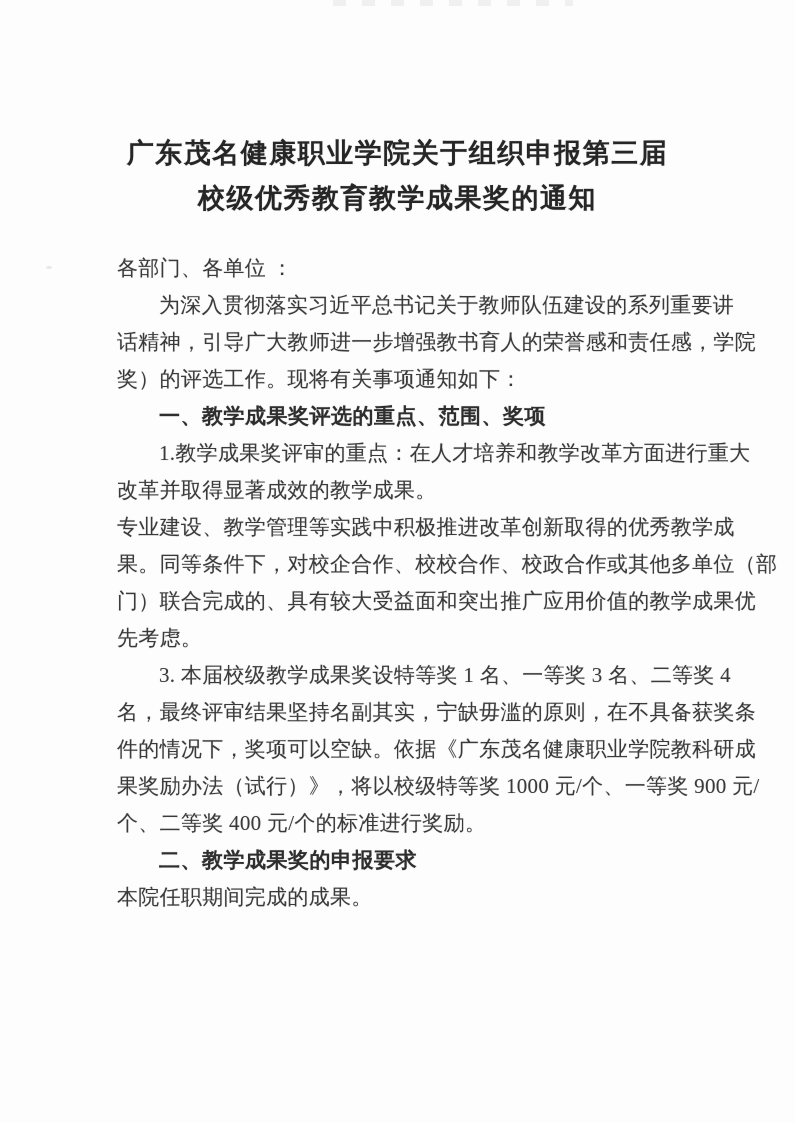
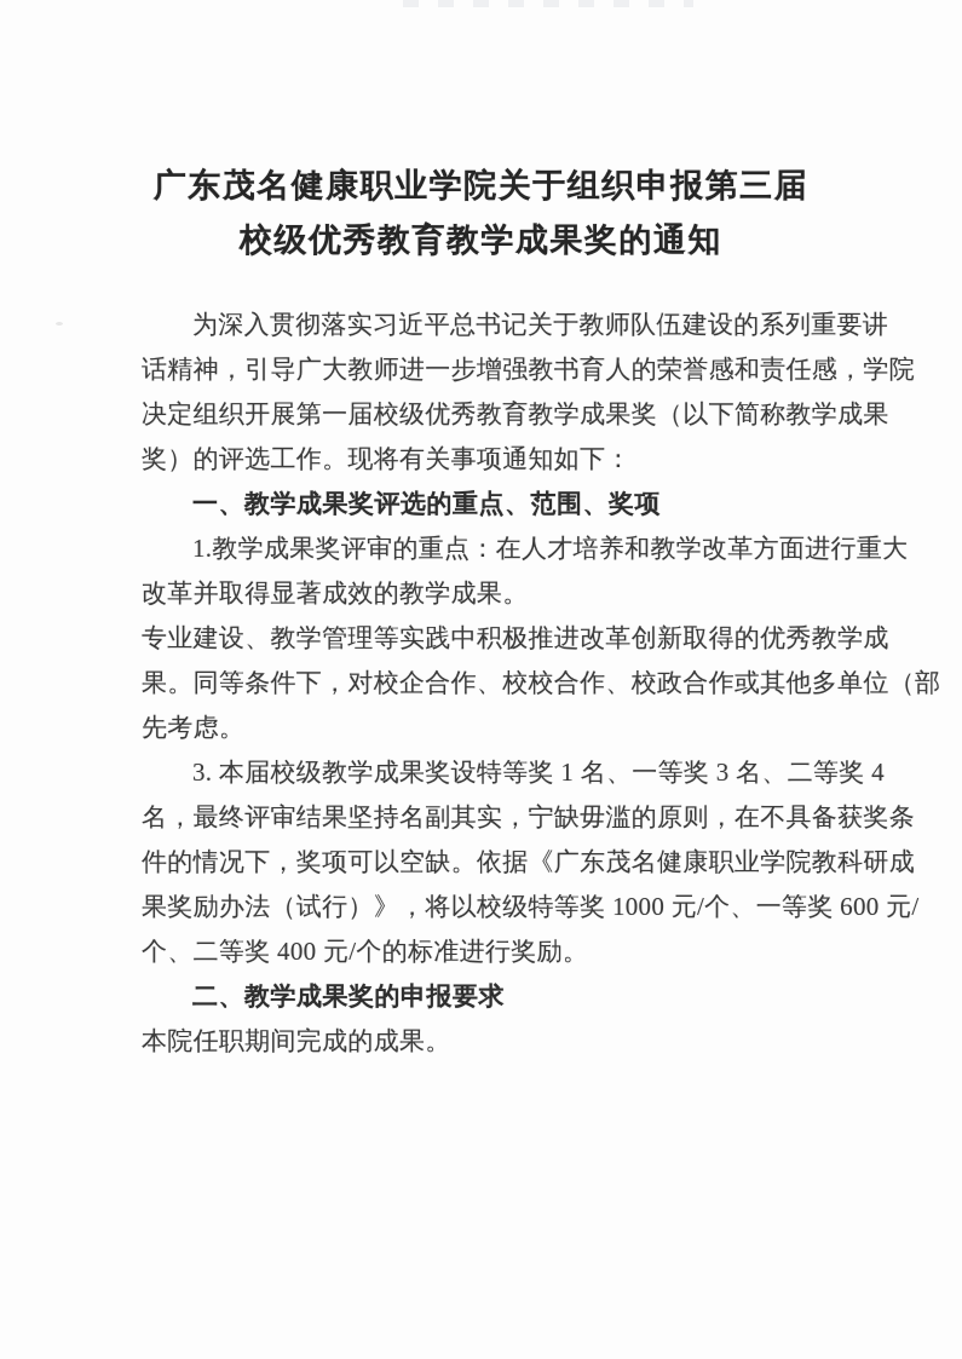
  广东茂名健康职业学院关于组织申报第三届
  校级优秀教育教学成果奖的通知
- 各部门、各单位 ：
  为深入贯彻落实习近平总书记关于教师队伍建设的系列重要讲
  话精神，引导广大教师进一步增强教书育人的荣誉感和责任感，学院
+ 决定组织开展第一届校级优秀教育教学成果奖（以下简称教学成果
  奖）的评选工作。现将有关事项通知如下：
  一、教学成果奖评选的重点、范围、奖项
  1.教学成果奖评审的重点：在人才培养和教学改革方面进行重大
  改革并取得显著成效的教学成果。
  专业建设、教学管理等实践中积极推进改革创新取得的优秀教学成
  果。同等条件下，对校企合作、校校合作、校政合作或其他多单位（部
- 门）联合完成的、具有较大受益面和突出推广应用价值的教学成果优
  先考虑。
  3. 本届校级教学成果奖设特等奖 1 名、一等奖 3 名、二等奖 4
  名，最终评审结果坚持名副其实，宁缺毋滥的原则，在不具备获奖条
  件的情况下，奖项可以空缺。依据《广东茂名健康职业学院教科研成
- 果奖励办法（试行）》，将以校级特等奖 1000 元/个、一等奖 900 元/
+ 果奖励办法（试行）》，将以校级特等奖 1000 元/个、一等奖 600 元/
  个、二等奖 400 元/个的标准进行奖励。
  二、教学成果奖的申报要求
  本院任职期间完成的成果。
